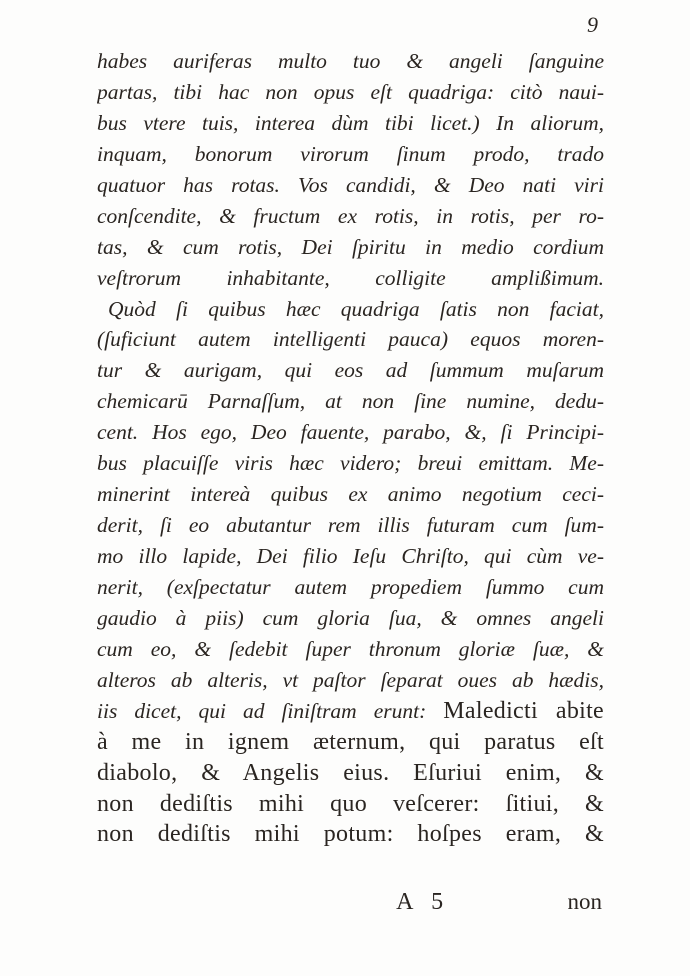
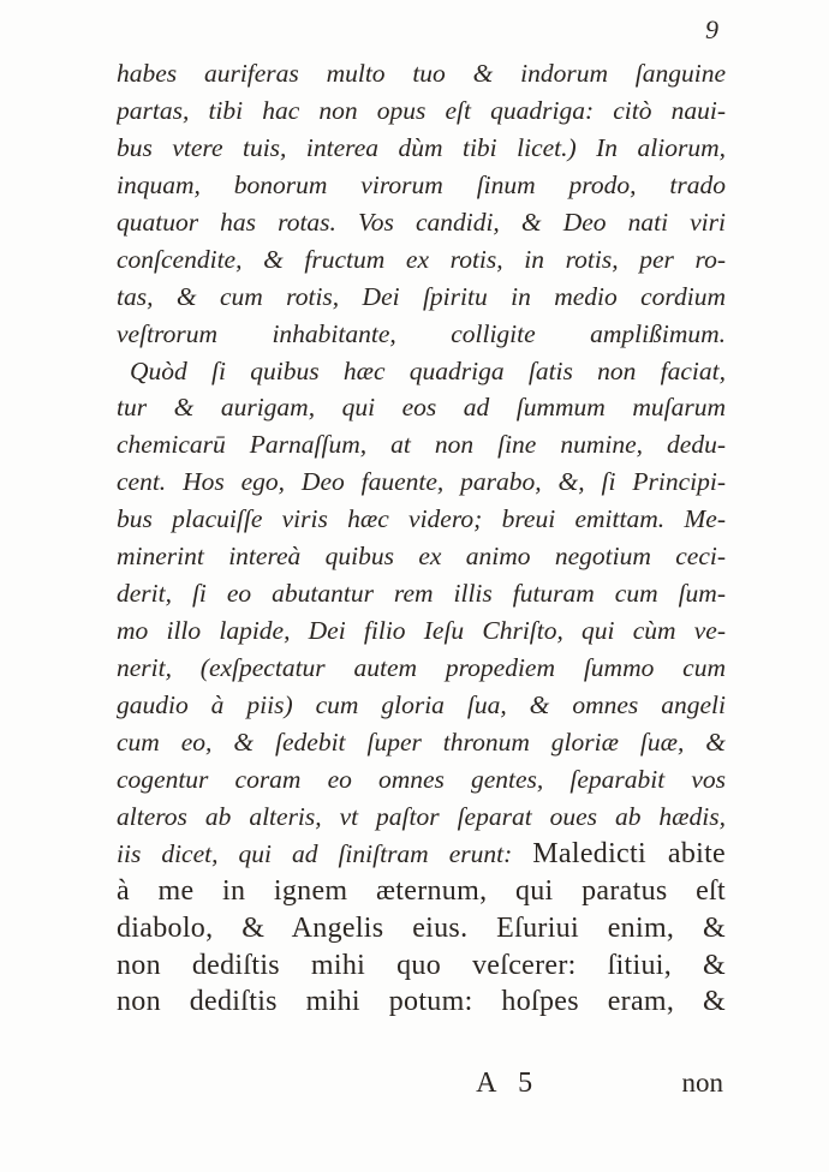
  9
- habes auriferas multo tuo & angeli ſanguine
+ habes auriferas multo tuo & indorum ſanguine
  partas, tibi hac non opus eſt quadriga: citò naui-
  bus vtere tuis, interea dùm tibi licet.) In aliorum,
  inquam, bonorum virorum ſinum prodo, trado
  quatuor has rotas. Vos candidi, & Deo nati viri
  conſcendite, & fructum ex rotis, in rotis, per ro-
  tas, & cum rotis, Dei ſpiritu in medio cordium
  veſtrorum inhabitante, colligite amplißimum.
  Quòd ſi quibus hæc quadriga ſatis non faciat,
- (ſuficiunt autem intelligenti pauca) equos moren-
  tur & aurigam, qui eos ad ſummum muſarum
  chemicarū Parnaſſum, at non ſine numine, dedu-
  cent. Hos ego, Deo fauente, parabo, &, ſi Principi-
  bus placuiſſe viris hæc videro; breui emittam. Me-
  minerint intereà quibus ex animo negotium ceci-
  derit, ſi eo abutantur rem illis futuram cum ſum-
  mo illo lapide, Dei filio Ieſu Chriſto, qui cùm ve-
  nerit, (exſpectatur autem propediem ſummo cum
  gaudio à piis) cum gloria ſua, & omnes angeli
  cum eo, & ſedebit ſuper thronum gloriæ ſuæ, &
+ cogentur coram eo omnes gentes, ſeparabit vos
  alteros ab alteris, vt paſtor ſeparat oues ab hædis,
  iis dicet, qui ad ſiniſtram erunt: Maledicti abite
  à me in ignem æternum, qui paratus eſt
  diabolo, & Angelis eius. Eſuriui enim, &
  non dediſtis mihi quo veſcerer: ſitiui, &
  non dediſtis mihi potum: hoſpes eram, &
  A 5
  non
